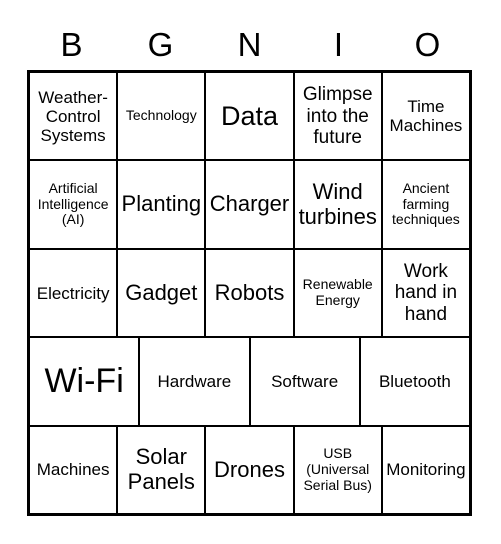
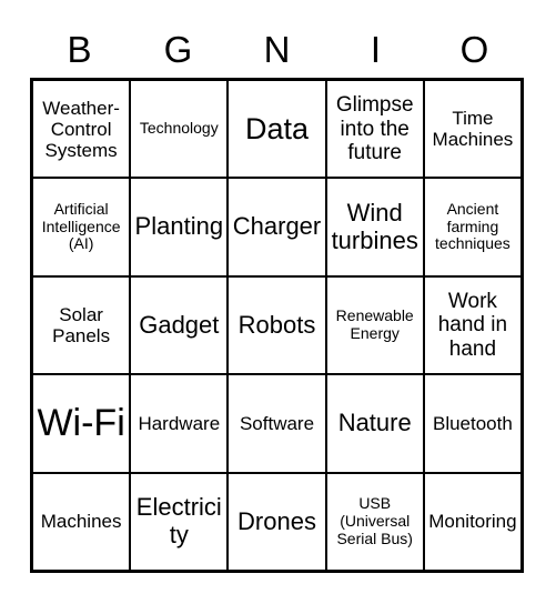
  B
  G
  N
  I
  O
  Weather-Control Systems
  Technology
  Data
  Glimpse into the future
  Time Machines
  Artificial Intelligence (AI)
  Planting
  Charger
  Wind turbines
  Ancient farming techniques
- Electricity
+ Solar Panels
  Gadget
  Robots
  Renewable Energy
  Work hand in hand
  Wi-Fi
  Hardware
  Software
+ Nature
  Bluetooth
  Machines
- Solar Panels
+ Electricity
  Drones
  USB (Universal Serial Bus)
  Monitoring
